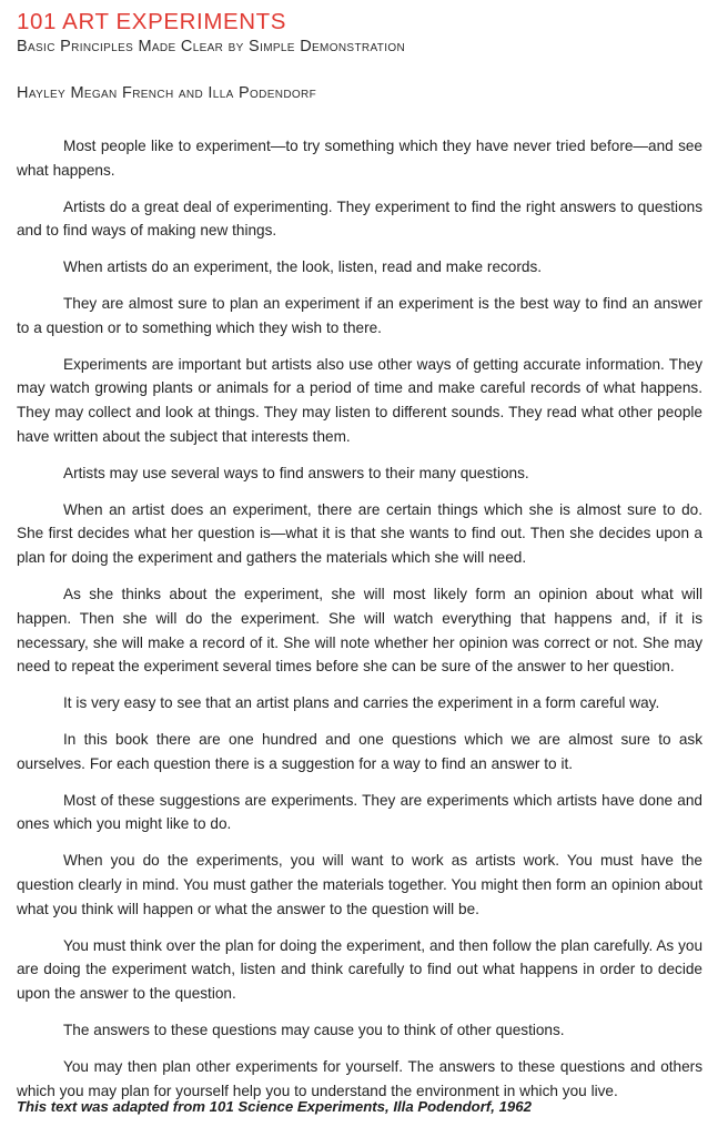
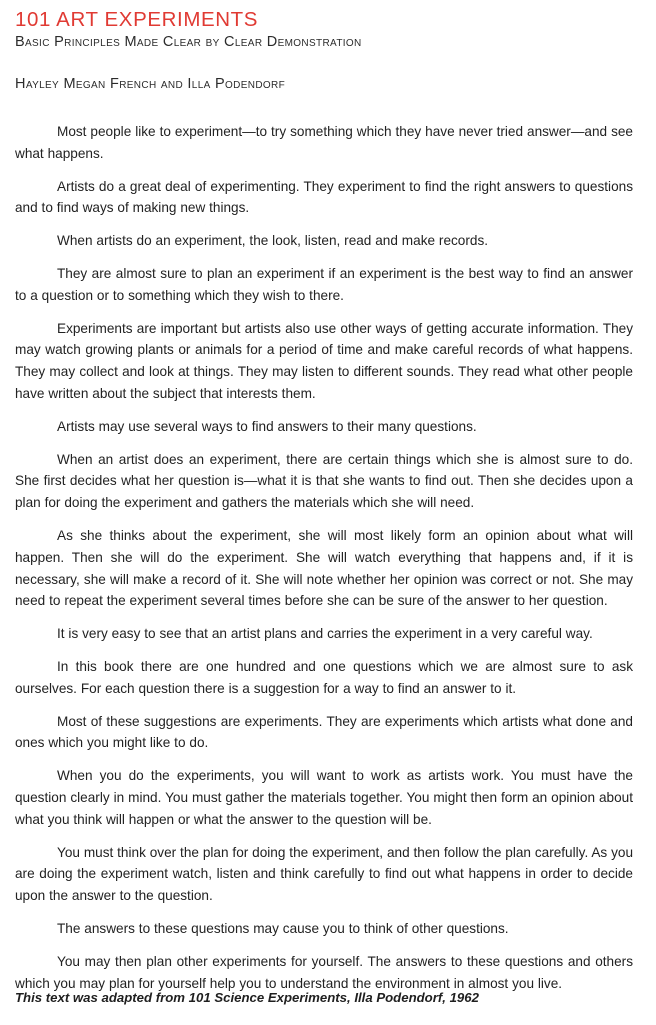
  101 ART EXPERIMENTS
- Basic Principles Made Clear by Simple Demonstration
+ Basic Principles Made Clear by Clear Demonstration
  Hayley Megan French and Illa Podendorf
- Most people like to experiment—to try something which they have never tried before—and see what happens.
+ Most people like to experiment—to try something which they have never tried answer—and see what happens.
  Artists do a great deal of experimenting. They experiment to find the right answers to questions and to find ways of making new things.
  When artists do an experiment, the look, listen, read and make records.
  They are almost sure to plan an experiment if an experiment is the best way to find an answer to a question or to something which they wish to there.
  Experiments are important but artists also use other ways of getting accurate information. They may watch growing plants or animals for a period of time and make careful records of what happens. They may collect and look at things. They may listen to different sounds. They read what other people have written about the subject that interests them.
  Artists may use several ways to find answers to their many questions.
  When an artist does an experiment, there are certain things which she is almost sure to do. She first decides what her question is—what it is that she wants to find out. Then she decides upon a plan for doing the experiment and gathers the materials which she will need.
  As she thinks about the experiment, she will most likely form an opinion about what will happen. Then she will do the experiment. She will watch everything that happens and, if it is necessary, she will make a record of it. She will note whether her opinion was correct or not. She may need to repeat the experiment several times before she can be sure of the answer to her question.
- It is very easy to see that an artist plans and carries the experiment in a form careful way.
+ It is very easy to see that an artist plans and carries the experiment in a very careful way.
  In this book there are one hundred and one questions which we are almost sure to ask ourselves. For each question there is a suggestion for a way to find an answer to it.
- Most of these suggestions are experiments. They are experiments which artists have done and ones which you might like to do.
+ Most of these suggestions are experiments. They are experiments which artists what done and ones which you might like to do.
  When you do the experiments, you will want to work as artists work. You must have the question clearly in mind. You must gather the materials together. You might then form an opinion about what you think will happen or what the answer to the question will be.
  You must think over the plan for doing the experiment, and then follow the plan carefully. As you are doing the experiment watch, listen and think carefully to find out what happens in order to decide upon the answer to the question.
  The answers to these questions may cause you to think of other questions.
- You may then plan other experiments for yourself. The answers to these questions and others which you may plan for yourself help you to understand the environment in which you live.
+ You may then plan other experiments for yourself. The answers to these questions and others which you may plan for yourself help you to understand the environment in almost you live.
  This text was adapted from 101 Science Experiments, Illa Podendorf, 1962
